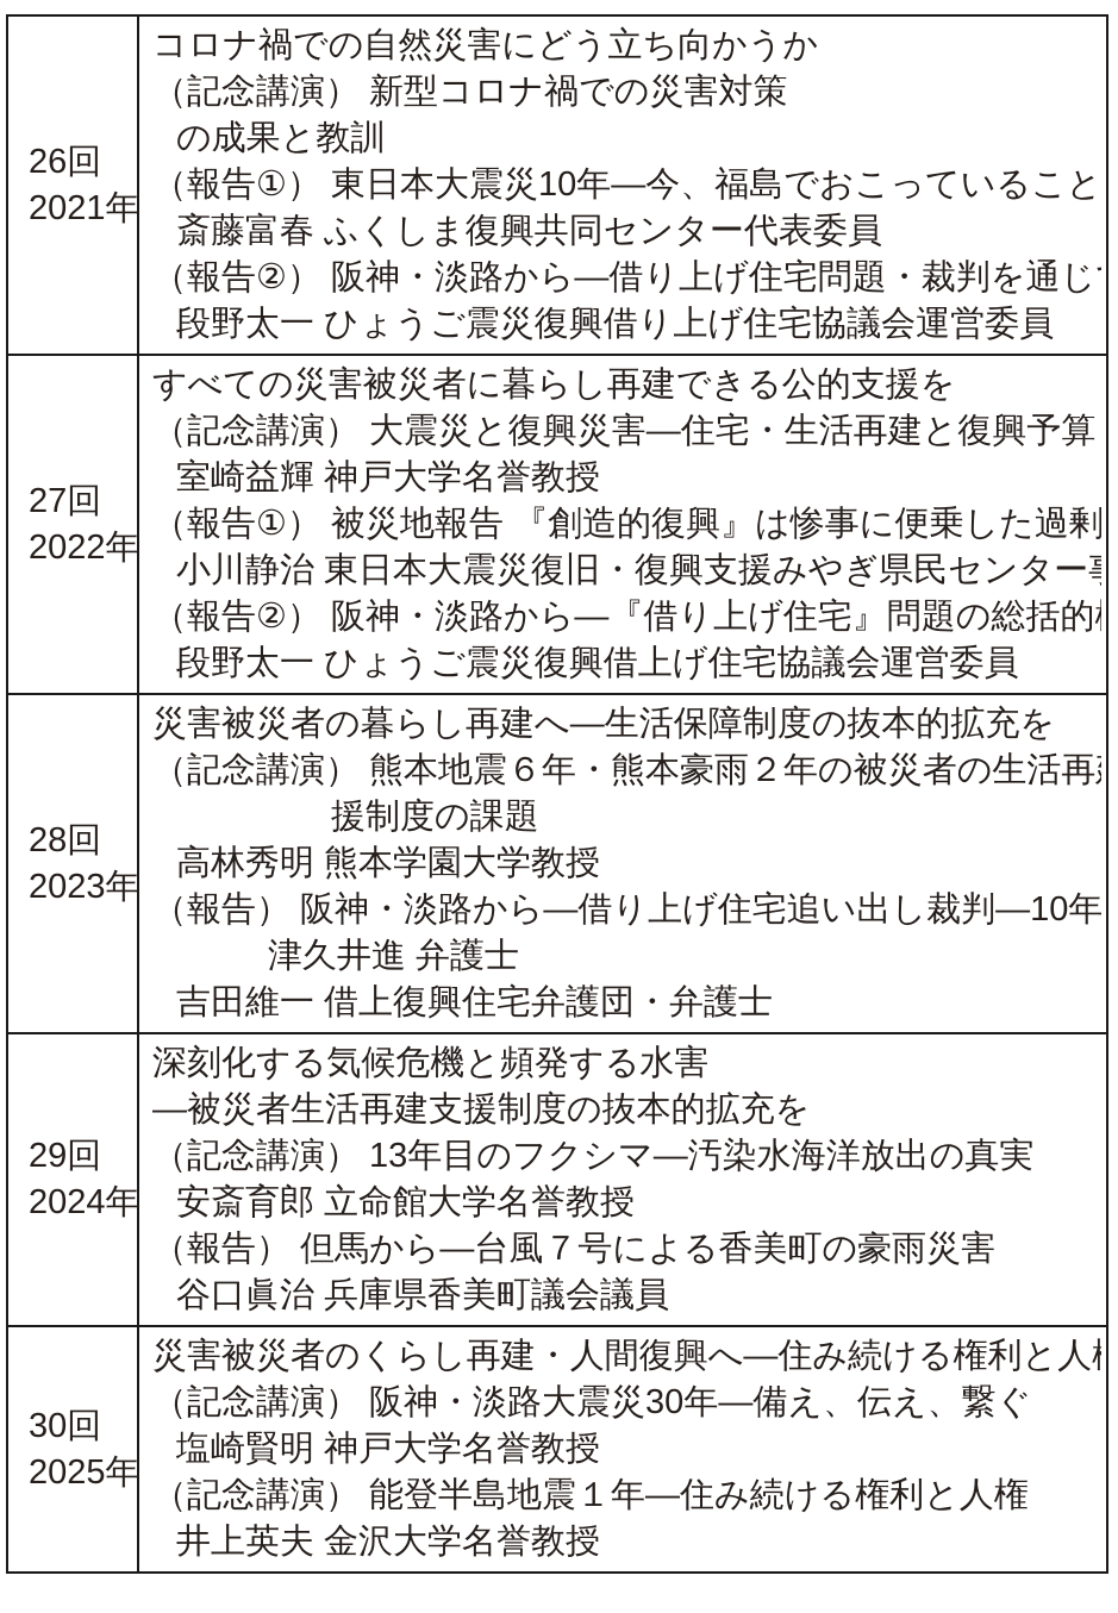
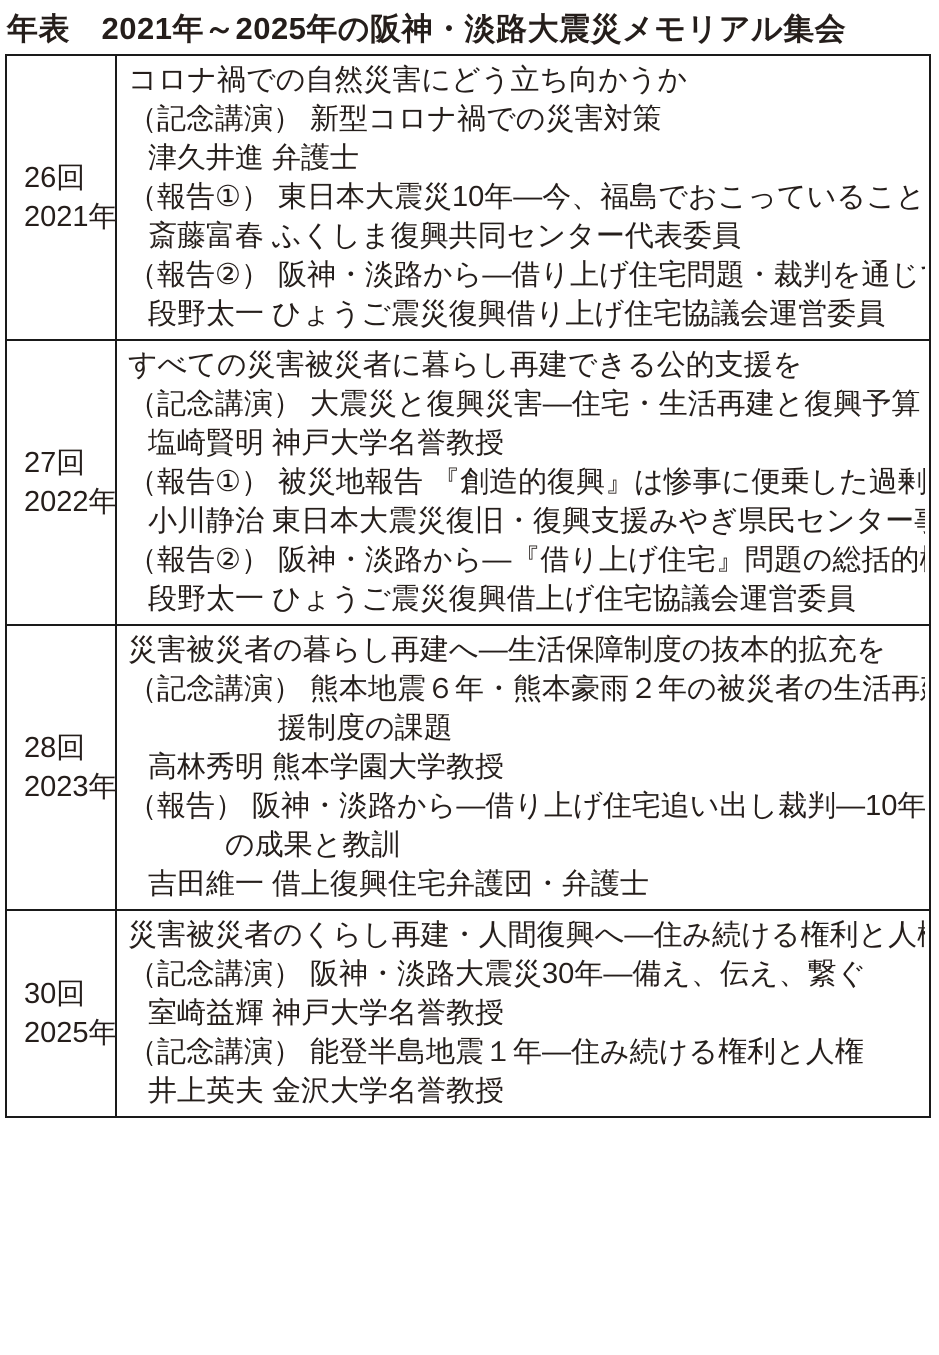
+ 年表 2021年～2025年の阪神・淡路大震災メモリアル集会
- 26回 2021年	コロナ禍での自然災害にどう立ち向かうか （記念講演） 新型コロナ禍での災害対策 の成果と教訓 （報告①） 東日本大震災10年―今、福島でおこっていること 斎藤富春 ふくしま復興共同センター代表委員 （報告②） 阪神・淡路から―借り上げ住宅問題・裁判を通じ 段野太一 ひょうご震災復興借り上げ住宅協議会運営委員
+ 26回 2021年	コロナ禍での自然災害にどう立ち向かうか （記念講演） 新型コロナ禍での災害対策 津久井進 弁護士 （報告①） 東日本大震災10年―今、福島でおこっていること 斎藤富春 ふくしま復興共同センター代表委員 （報告②） 阪神・淡路から―借り上げ住宅問題・裁判を通じ 段野太一 ひょうご震災復興借り上げ住宅協議会運営委員
- 27回 2022年	すべての災害被災者に暮らし再建できる公的支援を （記念講演） 大震災と復興災害―住宅・生活再建と復興予算 室崎益輝 神戸大学名誉教授 （報告①） 被災地報告 『創造的復興』は惨事に便乗した過剰 小川静治 東日本大震災復旧・復興支援みやぎ県民センター （報告②） 阪神・淡路から―『借り上げ住宅』問題の総括的 段野太一 ひょうご震災復興借上げ住宅協議会運営委員
+ 27回 2022年	すべての災害被災者に暮らし再建できる公的支援を （記念講演） 大震災と復興災害―住宅・生活再建と復興予算 塩崎賢明 神戸大学名誉教授 （報告①） 被災地報告 『創造的復興』は惨事に便乗した過剰 小川静治 東日本大震災復旧・復興支援みやぎ県民センター （報告②） 阪神・淡路から―『借り上げ住宅』問題の総括的 段野太一 ひょうご震災復興借上げ住宅協議会運営委員
- 28回 2023年	災害被災者の暮らし再建へ―生活保障制度の抜本的拡充を （記念講演） 熊本地震６年・熊本豪雨２年の被災者の生活再 援制度の課題 高林秀明 熊本学園大学教授 （報告） 阪神・淡路から―借り上げ住宅追い出し裁判―10年 津久井進 弁護士 吉田維一 借上復興住宅弁護団・弁護士
+ 28回 2023年	災害被災者の暮らし再建へ―生活保障制度の抜本的拡充を （記念講演） 熊本地震６年・熊本豪雨２年の被災者の生活再 援制度の課題 高林秀明 熊本学園大学教授 （報告） 阪神・淡路から―借り上げ住宅追い出し裁判―10年 の成果と教訓 吉田維一 借上復興住宅弁護団・弁護士
- 29回 2024年	深刻化する気候危機と頻発する水害 ―被災者生活再建支援制度の抜本的拡充を （記念講演） 13年目のフクシマ―汚染水海洋放出の真実 安斎育郎 立命館大学名誉教授 （報告） 但馬から―台風７号による香美町の豪雨災害 谷口眞治 兵庫県香美町議会議員
- 30回 2025年	災害被災者のくらし再建・人間復興へ―住み続ける権利と人 （記念講演） 阪神・淡路大震災30年―備え、伝え、繋ぐ 塩崎賢明 神戸大学名誉教授 （記念講演） 能登半島地震１年―住み続ける権利と人権 井上英夫 金沢大学名誉教授
+ 30回 2025年	災害被災者のくらし再建・人間復興へ―住み続ける権利と人 （記念講演） 阪神・淡路大震災30年―備え、伝え、繋ぐ 室崎益輝 神戸大学名誉教授 （記念講演） 能登半島地震１年―住み続ける権利と人権 井上英夫 金沢大学名誉教授
